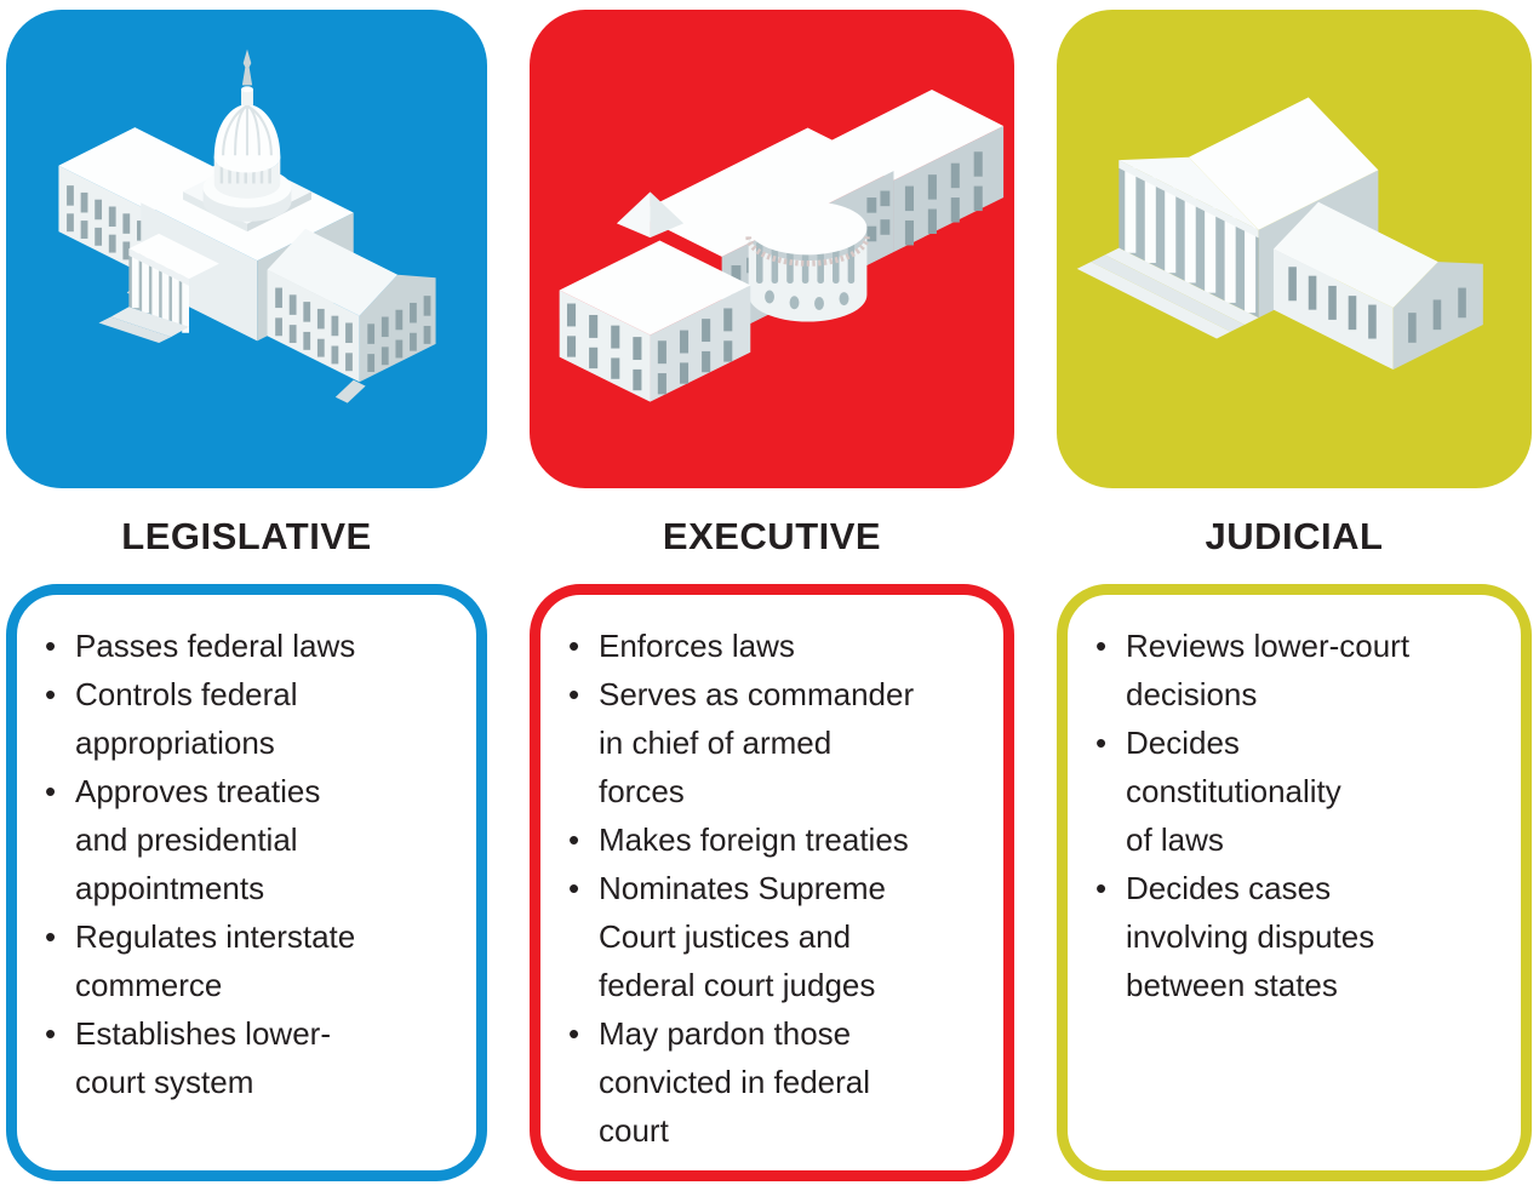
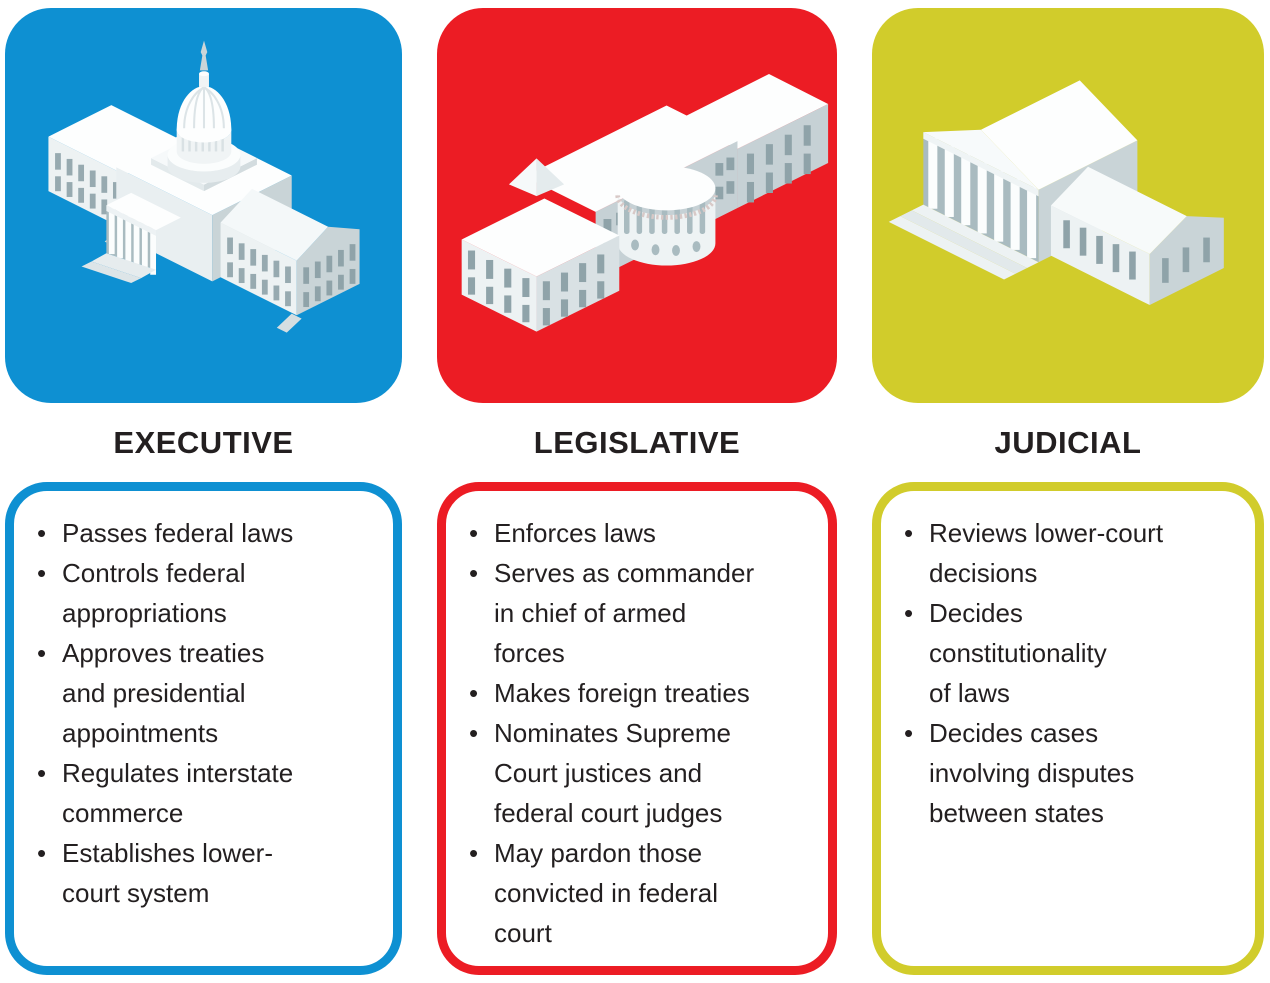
- LEGISLATIVE
+ EXECUTIVE
  •
  Passes federal laws
  •
  Controls federal
  appropriations
  •
  Approves treaties
  and presidential
  appointments
  •
  Regulates interstate
  commerce
  •
  Establishes lower-
  court system
- EXECUTIVE
+ LEGISLATIVE
  •
  Enforces laws
  •
  Serves as commander
  in chief of armed
  forces
  •
  Makes foreign treaties
  •
  Nominates Supreme
  Court justices and
  federal court judges
  •
  May pardon those
  convicted in federal
  court
  JUDICIAL
  •
  Reviews lower-court
  decisions
  •
  Decides
  constitutionality
  of laws
  •
  Decides cases
  involving disputes
  between states
